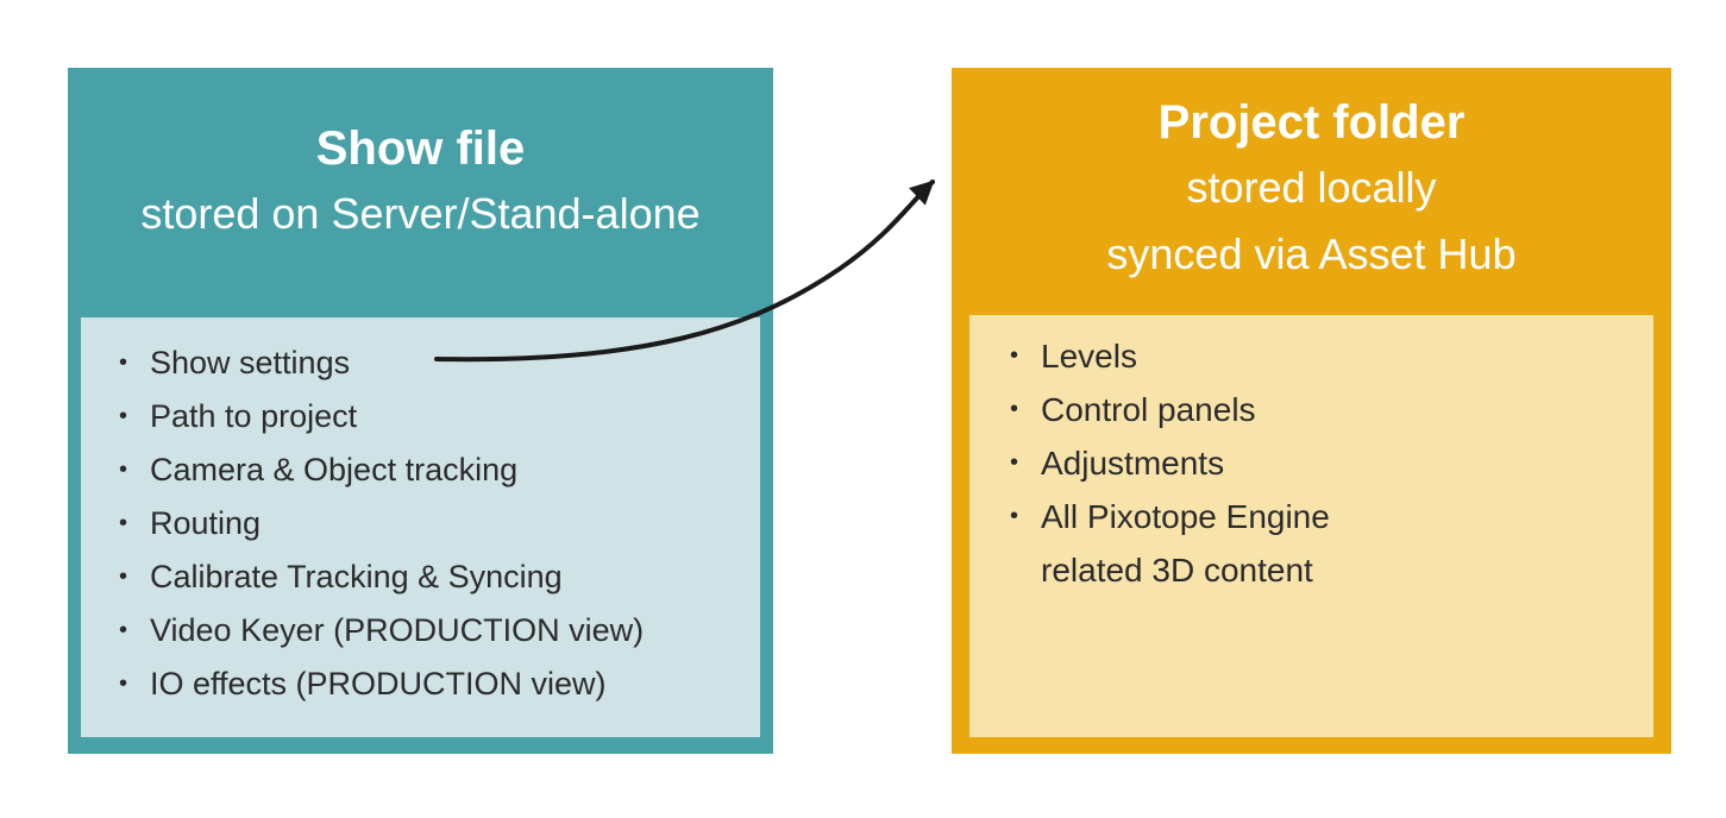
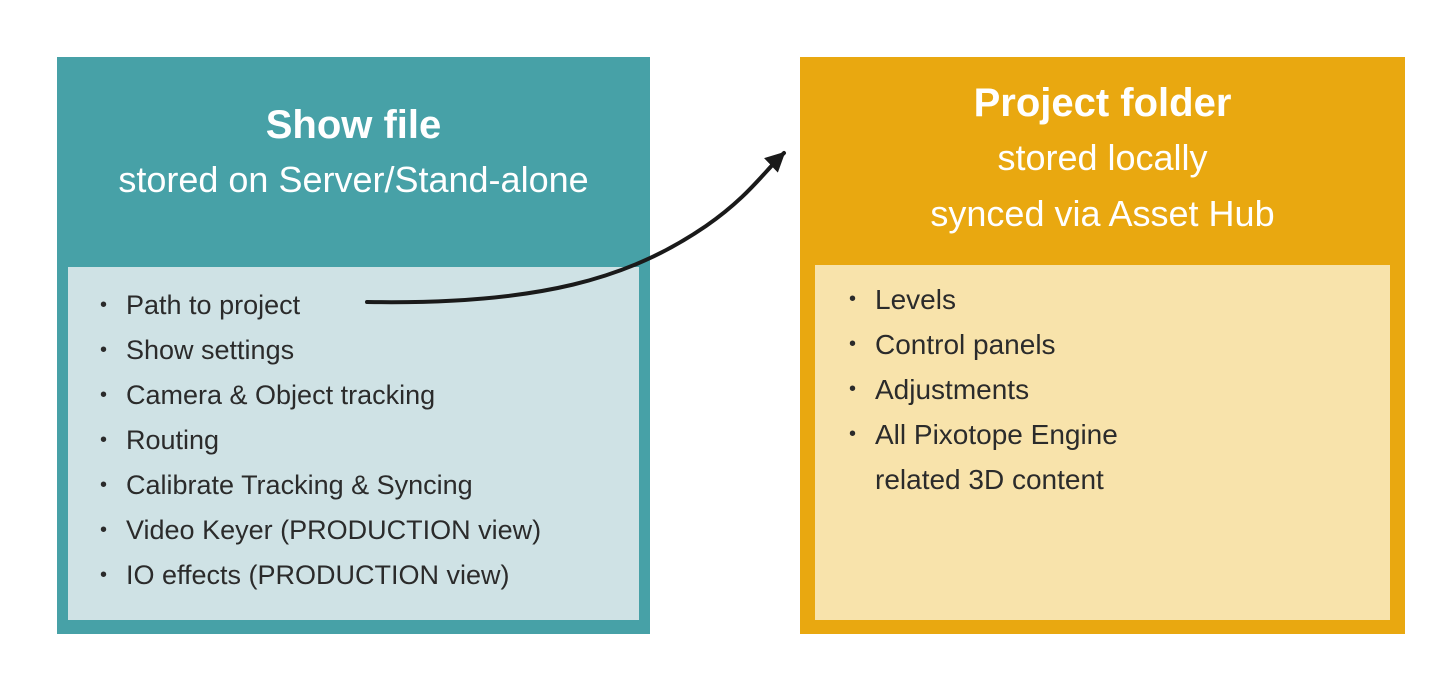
  Show file
  stored on Server/Stand-alone
  •
- Show settings
+ Path to project
  •
- Path to project
+ Show settings
  •
  Camera & Object tracking
  •
  Routing
  •
  Calibrate Tracking & Syncing
  •
  Video Keyer (PRODUCTION view)
  •
  IO effects (PRODUCTION view)
  Project folder
  stored locally
  synced via Asset Hub
  •
  Levels
  •
  Control panels
  •
  Adjustments
  •
  All Pixotope Engine
  related 3D content
